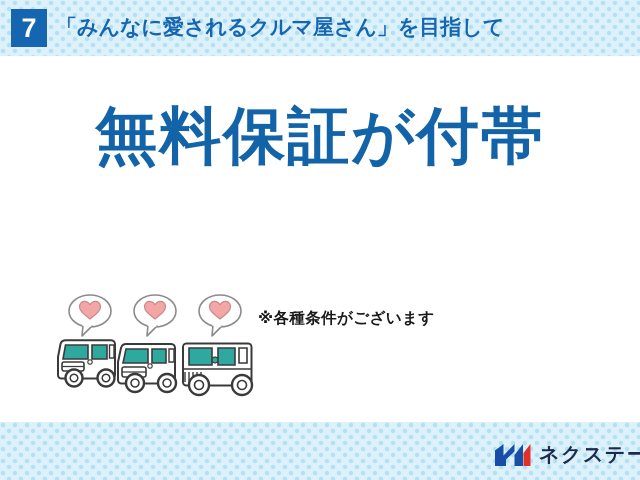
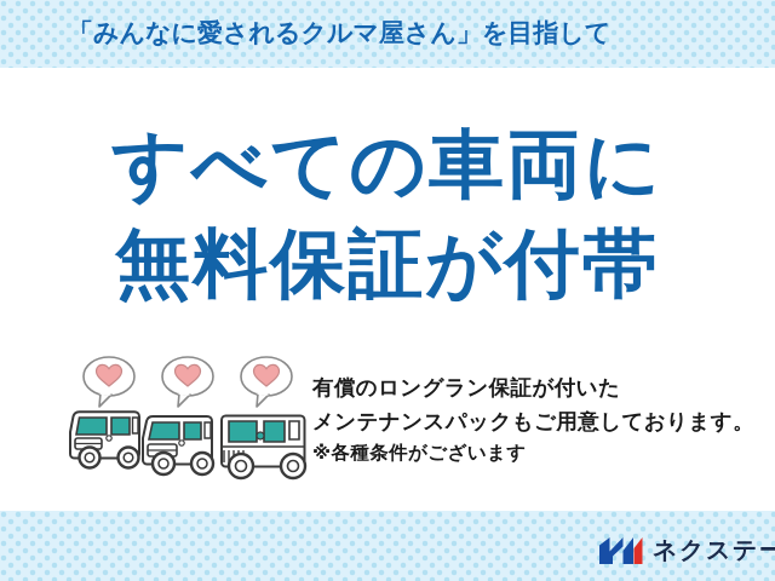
- 7
  「みんなに愛されるクルマ屋さん」を目指して
+ すべての車両に
  無料保証が付帯
+ 有償のロングラン保証が付いた
+ メンテナンスパックもご用意しております。
  ※各種条件がございます
  ネクステー
